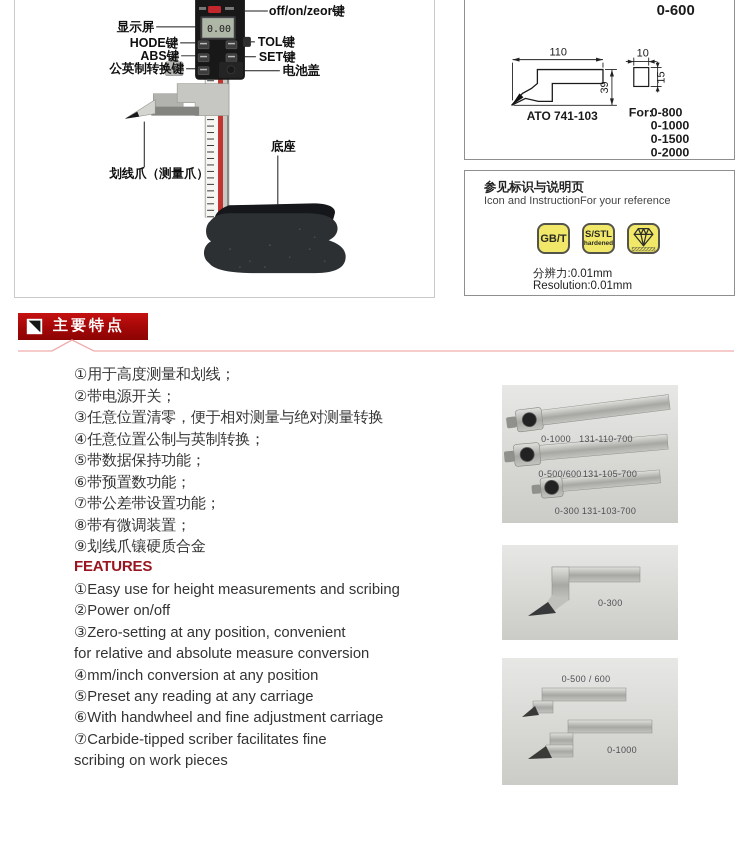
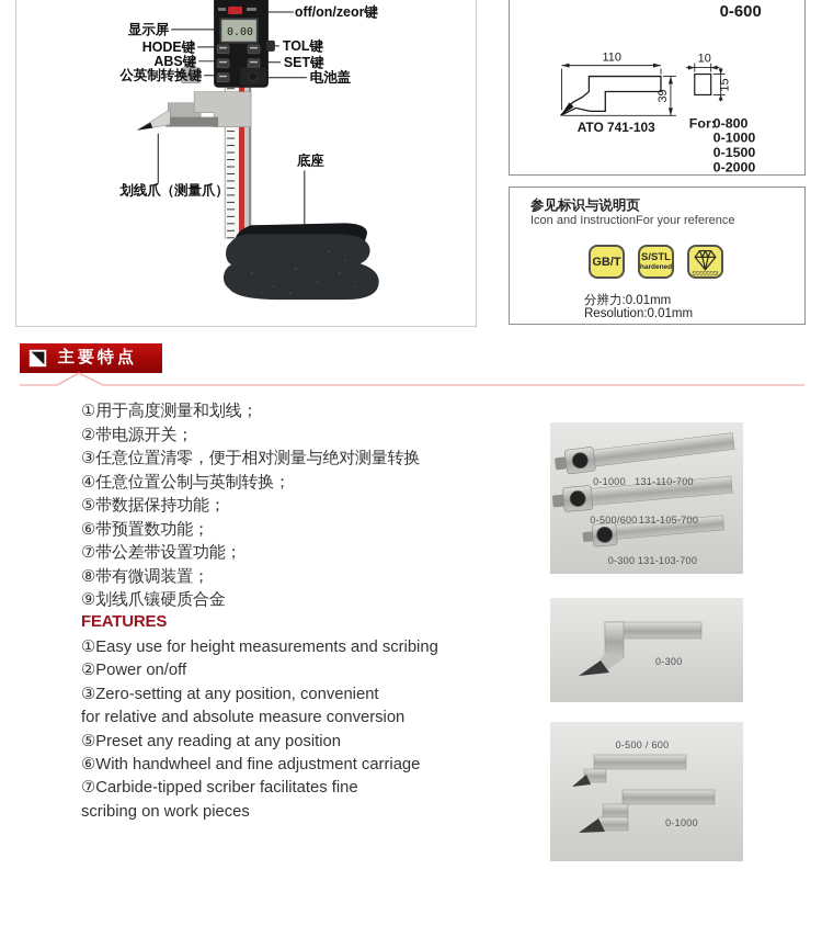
  0.00
  off/on/zeor键
  显示屏
  HODE键
  TOL键
  ABS键
  SET键
  公英制转换键
  电池盖
  底座
  划线爪（测量爪）
  0-600
  110
  10
  ATO 741-103
  For:
  0-800
  0-1000
  0-1500
  0-2000
  参见标识与说明页
  Icon and InstructionFor your reference
  GB/T
  S/STL
  分辨力:0.01mm
  Resolution:0.01mm
  主要特点
  ①用于高度测量和划线；
  ②带电源开关；
  ③任意位置清零，便于相对测量与绝对测量转换
  ④任意位置公制与英制转换；
  ⑤带数据保持功能；
  ⑥带预置数功能；
  ⑦带公差带设置功能；
  ⑧带有微调装置；
  ⑨划线爪镶硬质合金
  FEATURES
  ①Easy use for height measurements and scribing
  ②Power on/off
  ③Zero-setting at any position, convenient
  for relative and absolute measure conversion
- ④mm/inch conversion at any position
- ⑤Preset any reading at any carriage
+ ⑤Preset any reading at any position
  ⑥With handwheel and fine adjustment carriage
  ⑦Carbide-tipped scriber facilitates fine
  scribing on work pieces
  0-1000
  131-110-700
  0-500/600
  131-105-700
  0-300
  131-103-700
  0-300
  0-500 / 600
  0-1000
